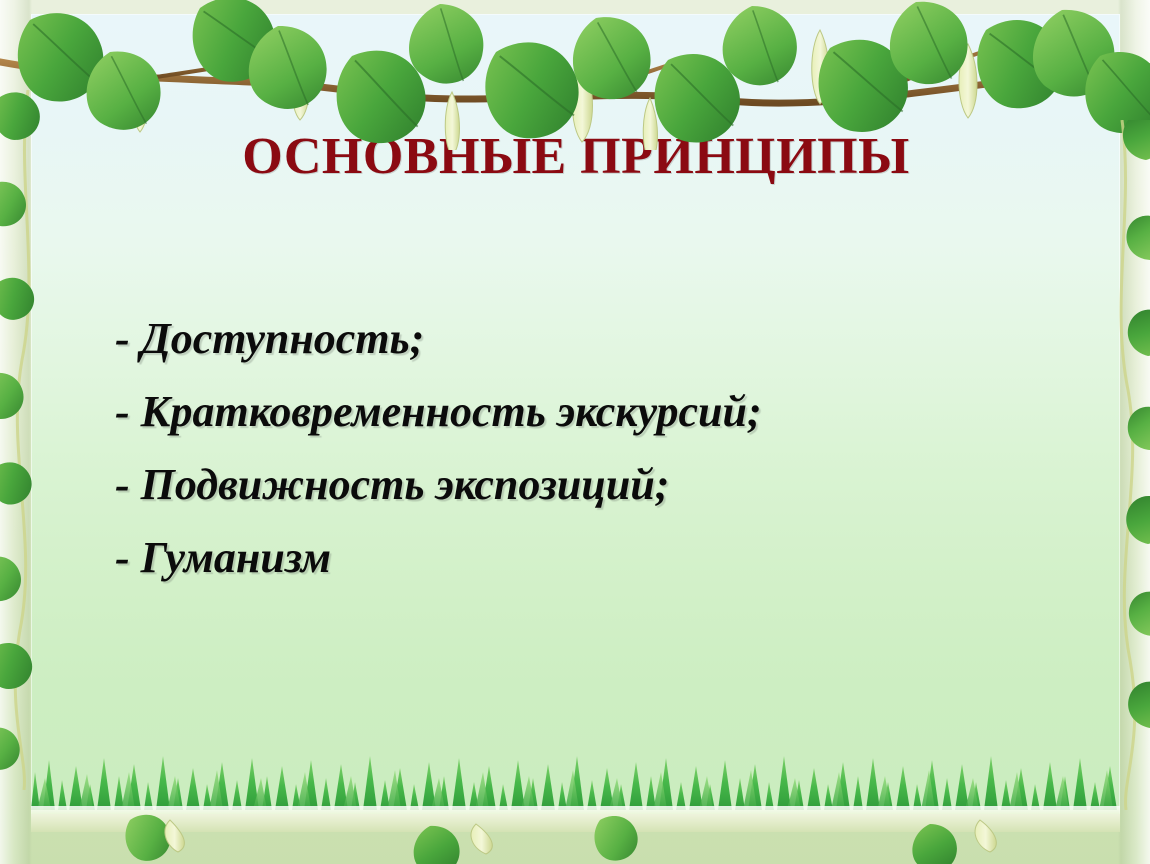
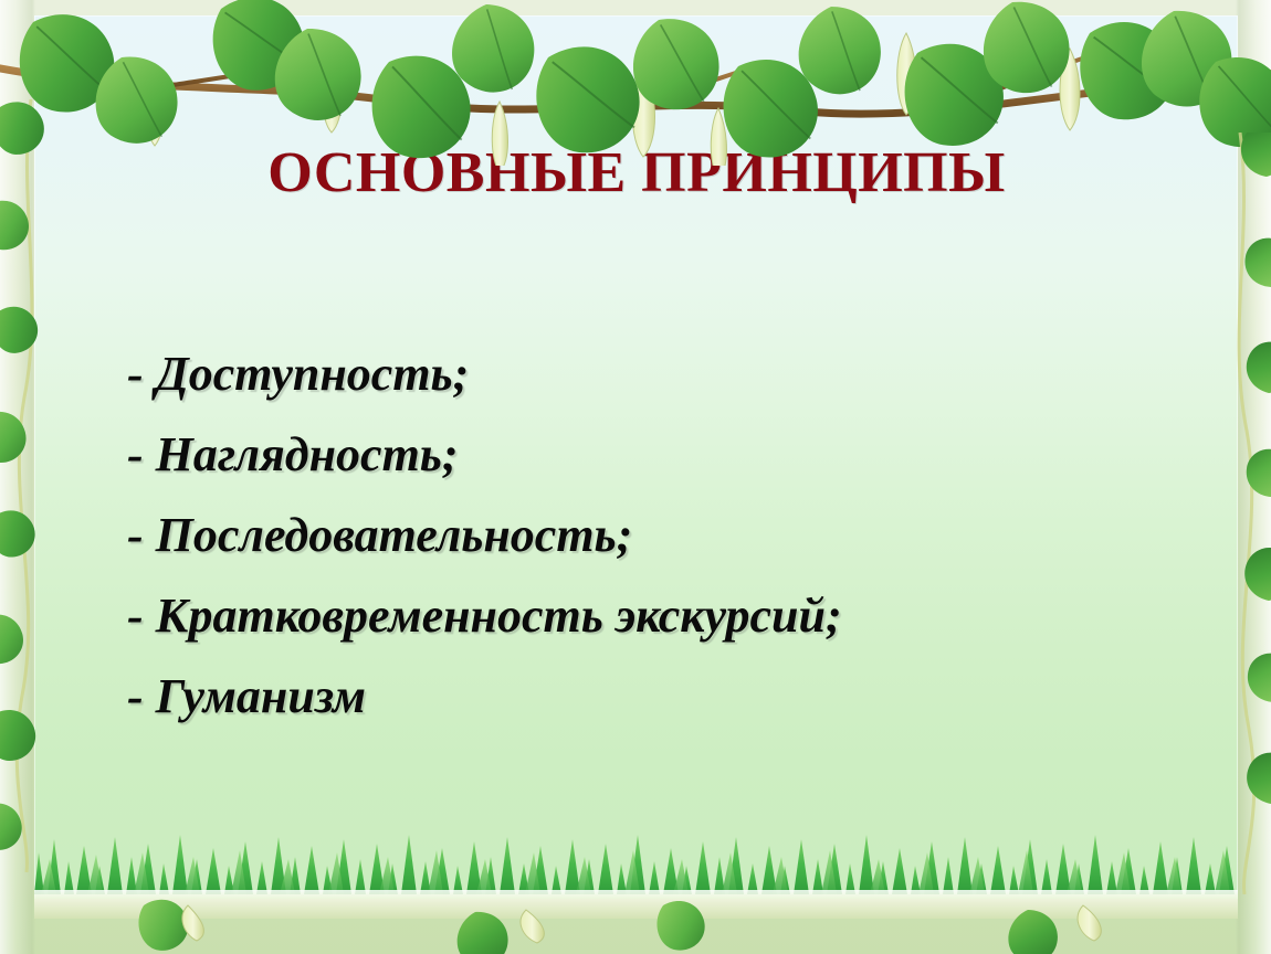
  ОСНОВНЫЕ ПРИНЦИПЫ
  - Доступность;
+ - Наглядность;
+ - Последовательность;
  - Кратковременность экскурсий;
- - Подвижность экспозиций;
  - Гуманизм
